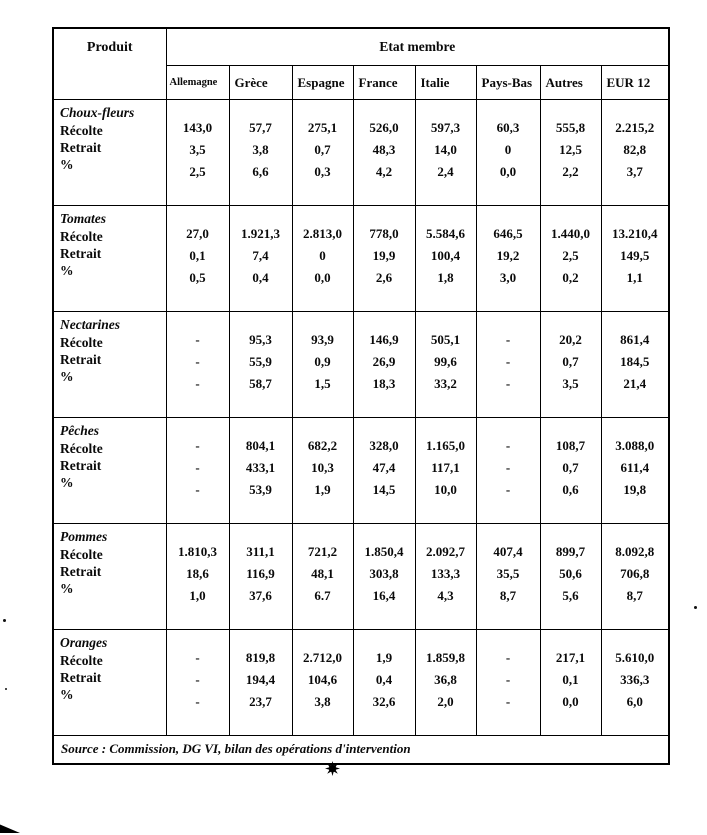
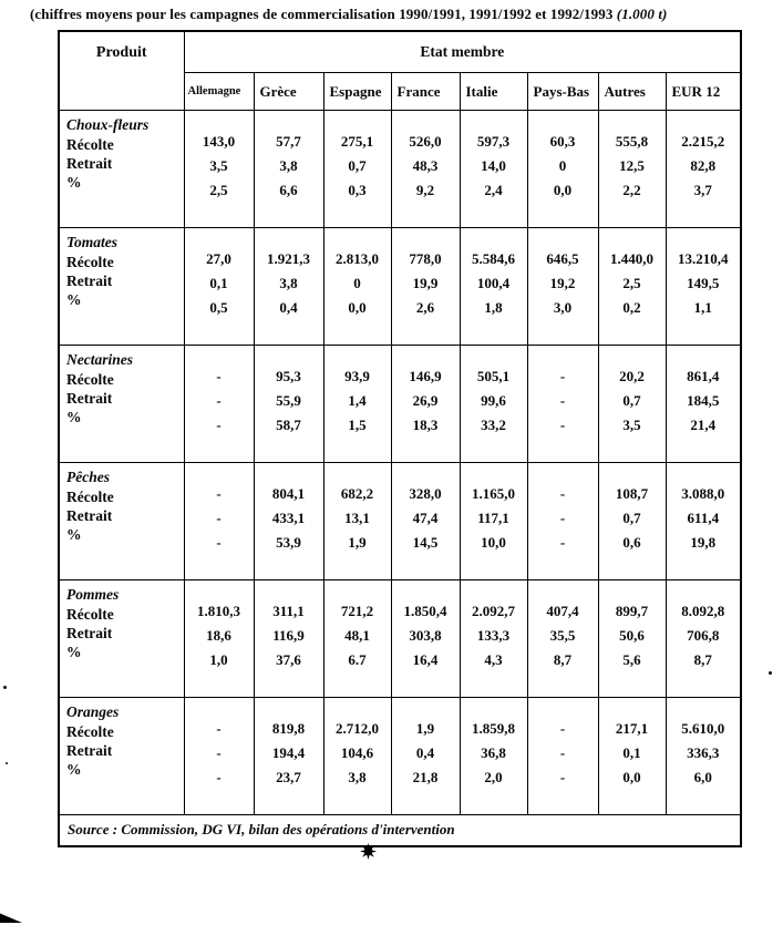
+ (chiffres moyens pour les campagnes de commercialisation 1990/1991, 1991/1992 et 1992/1993 (1.000 t)
  Produit	Etat membre
  Allemagne	Grèce	Espagne	France	Italie	Pays-Bas	Autres	EUR 12
- Choux-fleursRécolteRetrait%	143,03,52,5	57,73,86,6	275,10,70,3	526,048,34,2	597,314,02,4	60,300,0	555,812,52,2	2.215,282,83,7
+ Choux-fleursRécolteRetrait%	143,03,52,5	57,73,86,6	275,10,70,3	526,048,39,2	597,314,02,4	60,300,0	555,812,52,2	2.215,282,83,7
- TomatesRécolteRetrait%	27,00,10,5	1.921,37,40,4	2.813,000,0	778,019,92,6	5.584,6100,41,8	646,519,23,0	1.440,02,50,2	13.210,4149,51,1
+ TomatesRécolteRetrait%	27,00,10,5	1.921,33,80,4	2.813,000,0	778,019,92,6	5.584,6100,41,8	646,519,23,0	1.440,02,50,2	13.210,4149,51,1
- NectarinesRécolteRetrait%	---	95,355,958,7	93,90,91,5	146,926,918,3	505,199,633,2	---	20,20,73,5	861,4184,521,4
+ NectarinesRécolteRetrait%	---	95,355,958,7	93,91,41,5	146,926,918,3	505,199,633,2	---	20,20,73,5	861,4184,521,4
- PêchesRécolteRetrait%	---	804,1433,153,9	682,210,31,9	328,047,414,5	1.165,0117,110,0	---	108,70,70,6	3.088,0611,419,8
+ PêchesRécolteRetrait%	---	804,1433,153,9	682,213,11,9	328,047,414,5	1.165,0117,110,0	---	108,70,70,6	3.088,0611,419,8
  PommesRécolteRetrait%	1.810,318,61,0	311,1116,937,6	721,248,16.7	1.850,4303,816,4	2.092,7133,34,3	407,435,58,7	899,750,65,6	8.092,8706,88,7
- OrangesRécolteRetrait%	---	819,8194,423,7	2.712,0104,63,8	1,90,432,6	1.859,836,82,0	---	217,10,10,0	5.610,0336,36,0
+ OrangesRécolteRetrait%	---	819,8194,423,7	2.712,0104,63,8	1,90,421,8	1.859,836,82,0	---	217,10,10,0	5.610,0336,36,0
  Source : Commission, DG VI, bilan des opérations d'intervention
